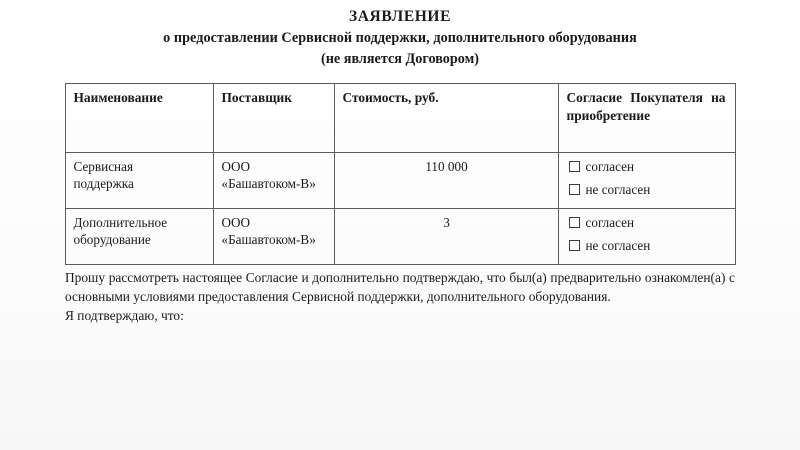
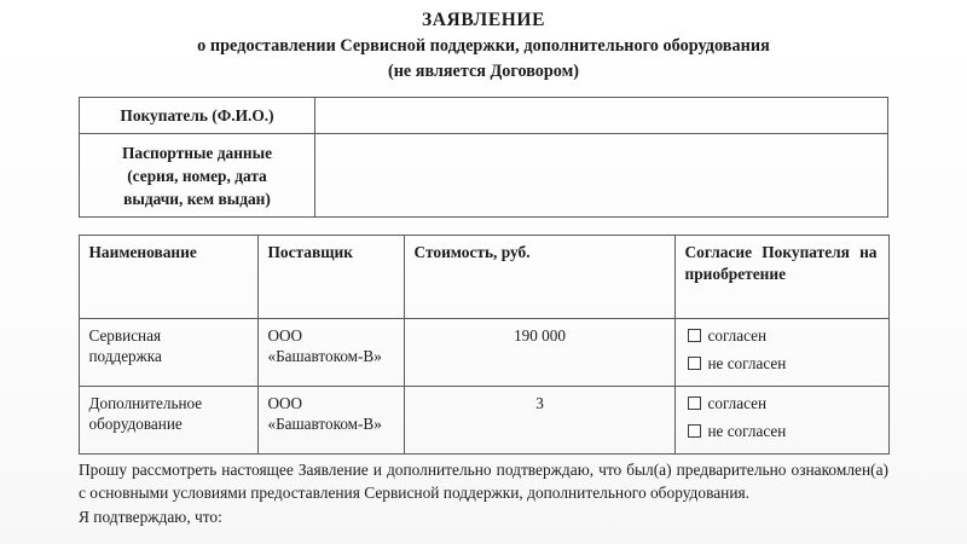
  ЗАЯВЛЕНИЕ
  о предоставлении Сервисной поддержки, дополнительного оборудования
  (не является Договором)
+ Покупатель (Ф.И.О.)
+ Паспортные данные (серия, номер, дата выдачи, кем выдан)
  Наименование	Поставщик	Стоимость, руб.	Согласие Покупателя на приобретение
- Сервисная поддержка	ООО «Башавтоком-В»	110 000	согласен не согласен
+ Сервисная поддержка	ООО «Башавтоком-В»	190 000	согласен не согласен
  Дополнительное оборудование	ООО «Башавтоком-В»	3	согласен не согласен
- Прошу рассмотреть настоящее Согласие и дополнительно подтверждаю, что был(а) предварительно ознакомлен(а) с основными условиями предоставления Сервисной поддержки, дополнительного оборудования.
+ Прошу рассмотреть настоящее Заявление и дополнительно подтверждаю, что был(а) предварительно ознакомлен(а) с основными условиями предоставления Сервисной поддержки, дополнительного оборудования.
  Я подтверждаю, что:
